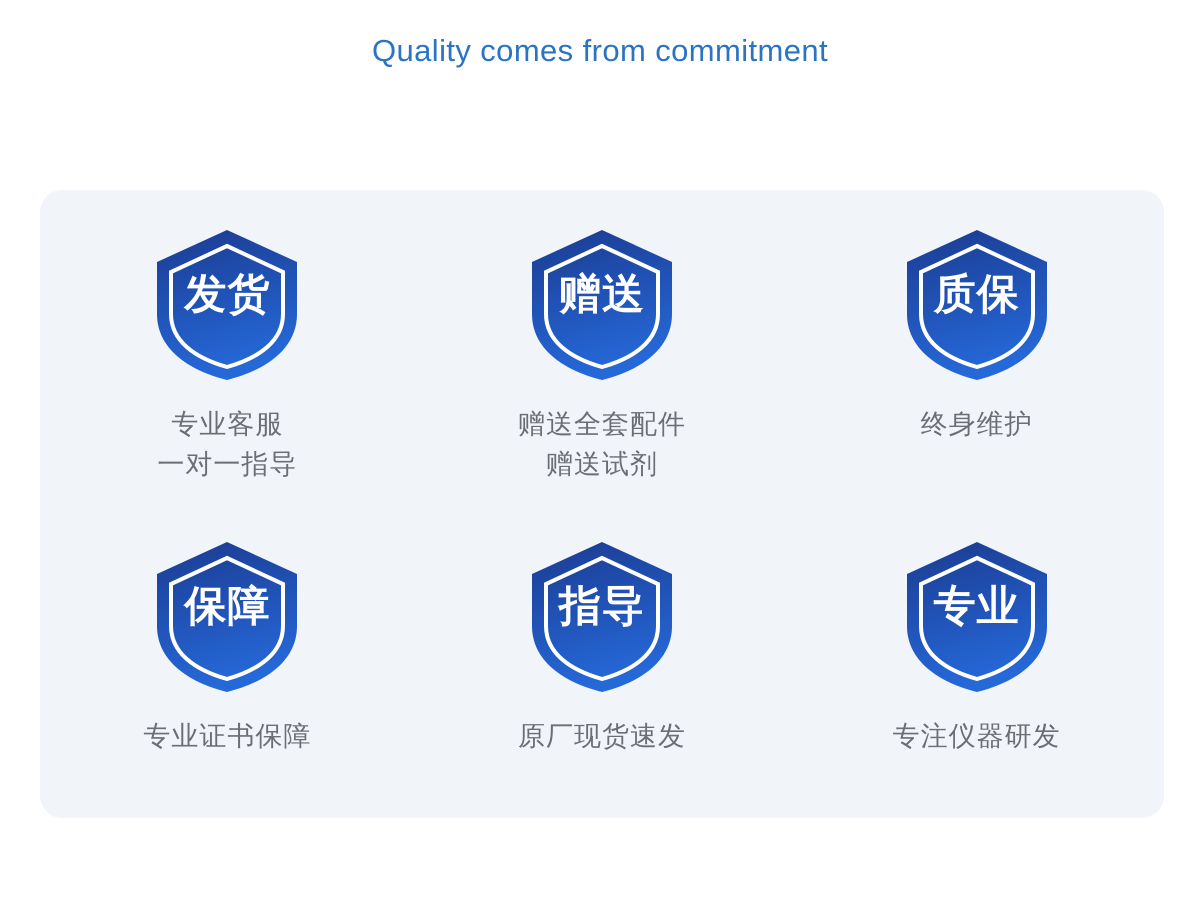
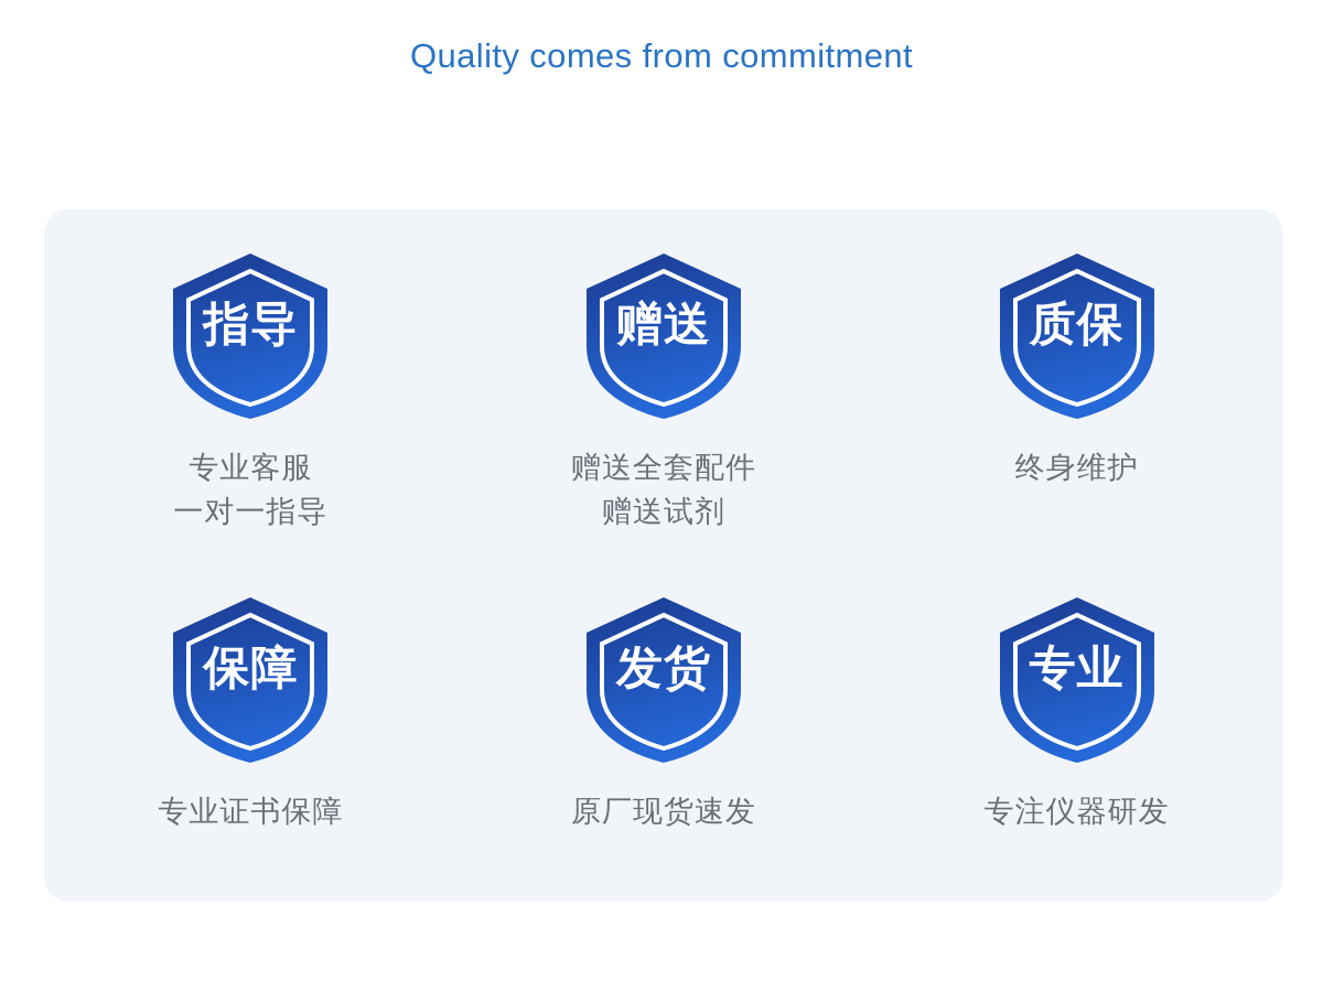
  Quality comes from commitment
- 发货
+ 指导
  专业客服
  一对一指导
  赠送
  赠送全套配件
  赠送试剂
  质保
  终身维护
  保障
  专业证书保障
- 指导
+ 发货
  原厂现货速发
  专业
  专注仪器研发
